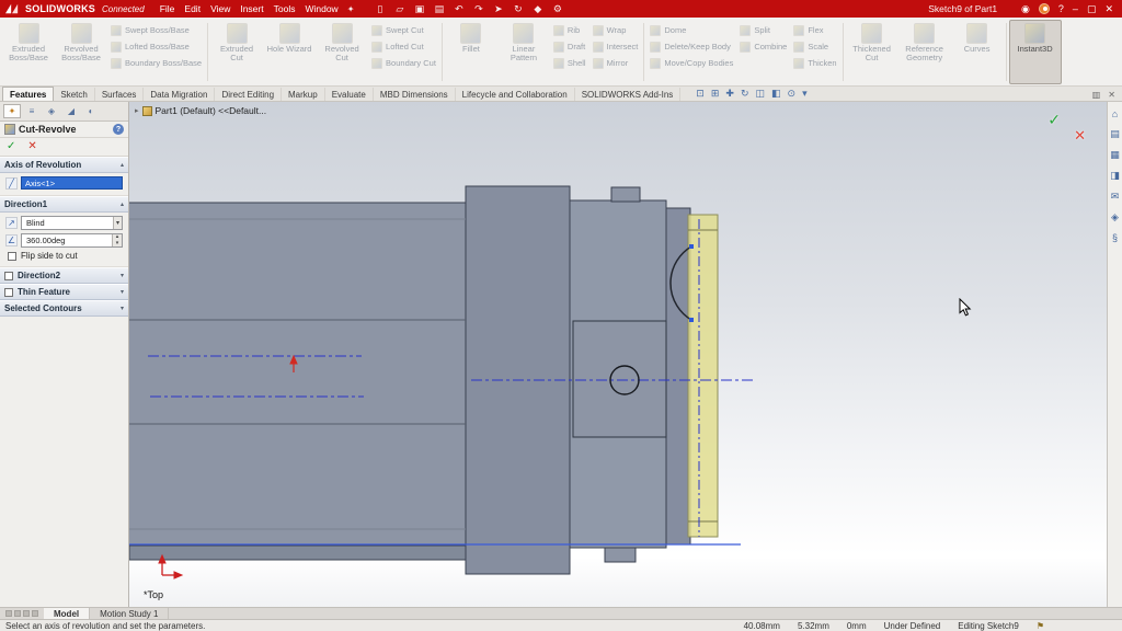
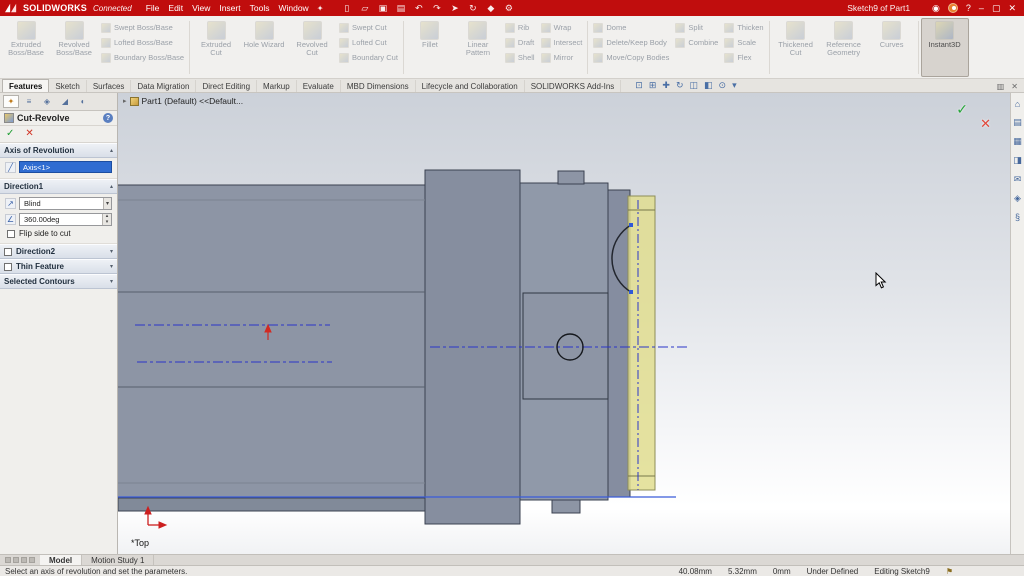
  SOLIDWORKS
  Connected
  File
  Edit
  View
  Insert
  Tools
  Window
  ✦
  ▯
  ▱
  ▣
  ▤
  ↶
  ↷
  ➤
  ↻
  ◆
  ⚙
  Sketch9 of Part1
  ◉
  ?
  –
  ▢
  ✕
  Extruded Boss/Base
  Revolved Boss/Base
  Swept Boss/Base
  Lofted Boss/Base
  Boundary Boss/Base
  Extruded Cut
  Hole Wizard
  Revolved Cut
  Swept Cut
  Lofted Cut
  Boundary Cut
  Fillet
  Linear Pattern
  Rib
  Draft
  Shell
  Wrap
  Intersect
  Mirror
  Dome
  Delete/Keep Body
  Move/Copy Bodies
  Split
  Combine
- Flex
+ Thicken
  Scale
- Thicken
+ Flex
  Thickened Cut
  Reference Geometry
  Curves
  Instant3D
  Features
  Sketch
  Surfaces
  Data Migration
  Direct Editing
  Markup
  Evaluate
  MBD Dimensions
  Lifecycle and Collaboration
  SOLIDWORKS Add-Ins
  ⊡
  ⊞
  ✚
  ↻
  ◫
  ◧
  ⊙
  ▾
  ▥
  ✕
  ✦
  ≡
  ◈
  ◢
  ◐
  Cut-Revolve
  ✓
  ✕
  Axis of Revolution
  ╱
  Axis<1>
  Direction1
  ↗
  Blind
  ∠
  360.00deg
  Flip side to cut
  Direction2
  Thin Feature
  Selected Contours
  Part1 (Default) <<Default...
  ✓
  ✕
  *Top
  ⌂
  ▤
  ▦
  ◨
  ✉
  ◈
  §
  Model
  Motion Study 1
  Select an axis of revolution and set the parameters.
  40.08mm
  5.32mm
  0mm
  Under Defined
  Editing Sketch9
  ⚑
